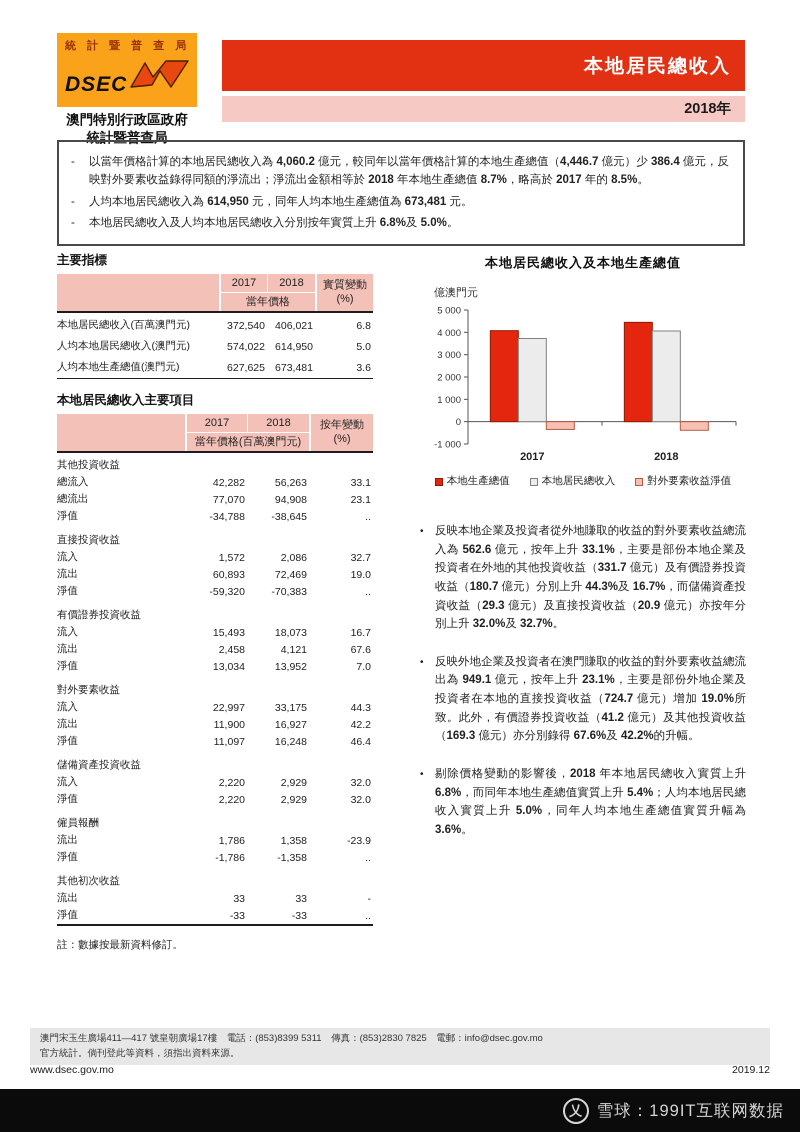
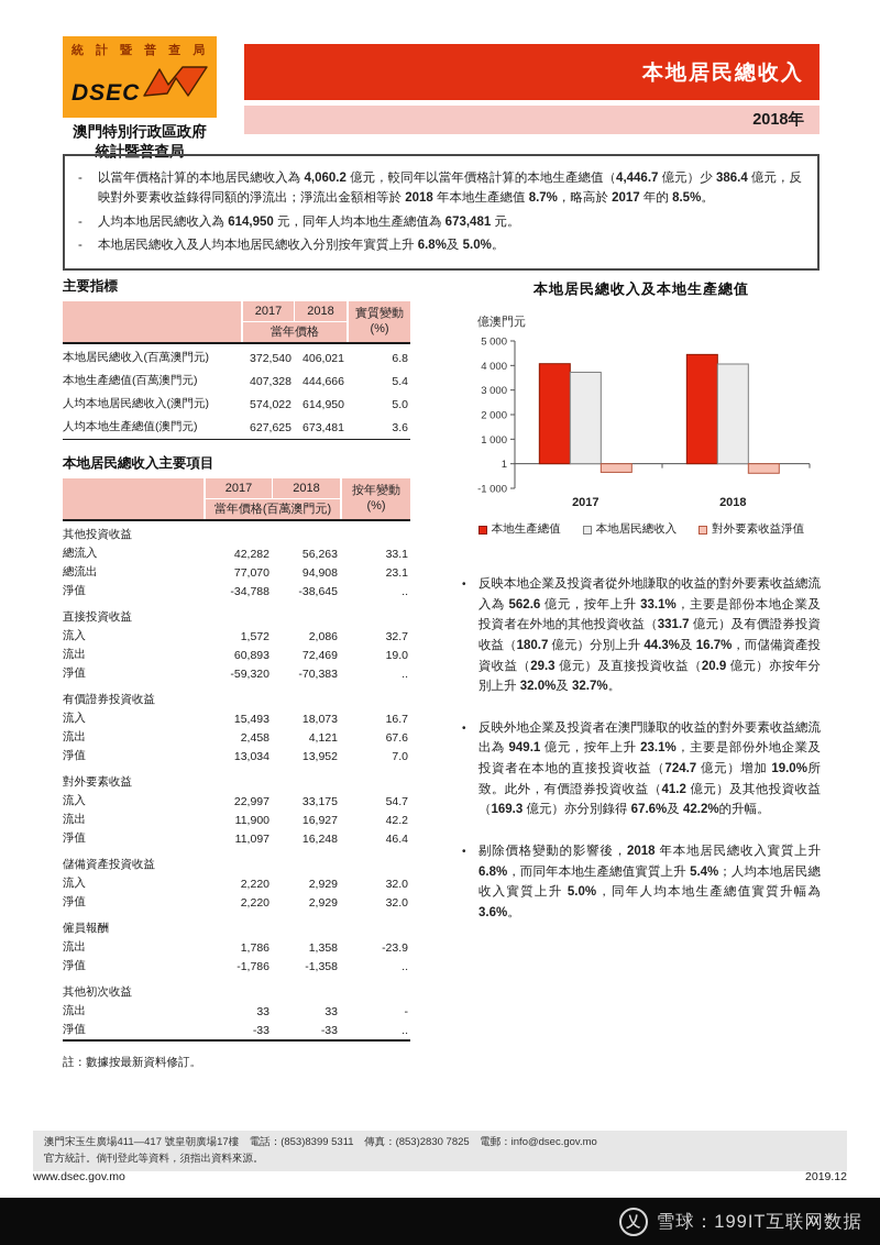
  統 計 暨 普 查 局
  DSEC
  澳門特別行政區政府
  統計暨普查局
  本地居民總收入
  2018年
  -
  以當年價格計算的本地居民總收入為 4,060.2 億元，較同年以當年價格計算的本地生產總值（4,446.7 億元）少 386.4 億元，反映對外要素收益錄得同額的淨流出；淨流出金額相等於 2018 年本地生產總值 8.7%，略高於 2017 年的 8.5%。
  -
  人均本地居民總收入為 614,950 元，同年人均本地生產總值為 673,481 元。
  -
  本地居民總收入及人均本地居民總收入分別按年實質上升 6.8%及 5.0%。
  主要指標
  2017
  2018
  當年價格
  實質變動
  (%)
  本地居民總收入(百萬澳門元)
  372,540
  406,021
  6.8
+ 本地生產總值(百萬澳門元)
+ 407,328
+ 444,666
+ 5.4
  人均本地居民總收入(澳門元)
  574,022
  614,950
  5.0
  人均本地生產總值(澳門元)
  627,625
  673,481
  3.6
  本地居民總收入主要項目
  2017
  2018
  當年價格(百萬澳門元)
  按年變動
  (%)
  其他投資收益
  總流入
  42,282
  56,263
  33.1
  總流出
  77,070
  94,908
  23.1
  淨值
  -34,788
  -38,645
  ..
  直接投資收益
  流入
  1,572
  2,086
  32.7
  流出
  60,893
  72,469
  19.0
  淨值
  -59,320
  -70,383
  ..
  有價證券投資收益
  流入
  15,493
  18,073
  16.7
  流出
  2,458
  4,121
  67.6
  淨值
  13,034
  13,952
  7.0
  對外要素收益
  流入
  22,997
  33,175
- 44.3
+ 54.7
  流出
  11,900
  16,927
  42.2
  淨值
  11,097
  16,248
  46.4
  儲備資產投資收益
  流入
  2,220
  2,929
  32.0
  淨值
  2,220
  2,929
  32.0
  僱員報酬
  流出
  1,786
  1,358
  -23.9
  淨值
  -1,786
  -1,358
  ..
  其他初次收益
  流出
  33
  33
  -
  淨值
  -33
  -33
  ..
  註：數據按最新資料修訂。
  本地居民總收入及本地生產總值
  億澳門元
  5 000
  4 000
  3 000
  2 000
  1 000
- 0
+ 1
  -1 000
  2017
  2018
  本地生產總值
  本地居民總收入
  對外要素收益淨值
  •
  反映本地企業及投資者從外地賺取的收益的對外要素收益總流入為 562.6 億元，按年上升 33.1%，主要是部份本地企業及投資者在外地的其他投資收益（331.7 億元）及有價證券投資收益（180.7 億元）分別上升 44.3%及 16.7%，而儲備資產投資收益（29.3 億元）及直接投資收益（20.9 億元）亦按年分別上升 32.0%及 32.7%。
  •
  反映外地企業及投資者在澳門賺取的收益的對外要素收益總流出為 949.1 億元，按年上升 23.1%，主要是部份外地企業及投資者在本地的直接投資收益（724.7 億元）增加 19.0%所致。此外，有價證券投資收益（41.2 億元）及其他投資收益（169.3 億元）亦分別錄得 67.6%及 42.2%的升幅。
  •
  剔除價格變動的影響後，2018 年本地居民總收入實質上升 6.8%，而同年本地生產總值實質上升 5.4%；人均本地居民總收入實質上升 5.0%，同年人均本地生產總值實質升幅為 3.6%。
  澳門宋玉生廣場411—417 號皇朝廣場17樓 電話：(853)8399 5311 傳真：(853)2830 7825 電郵：info@dsec.gov.mo
  官方統計。倘刊登此等資料，須指出資料來源。
  www.dsec.gov.mo
  2019.12
  乂
  雪球：199IT互联网数据
